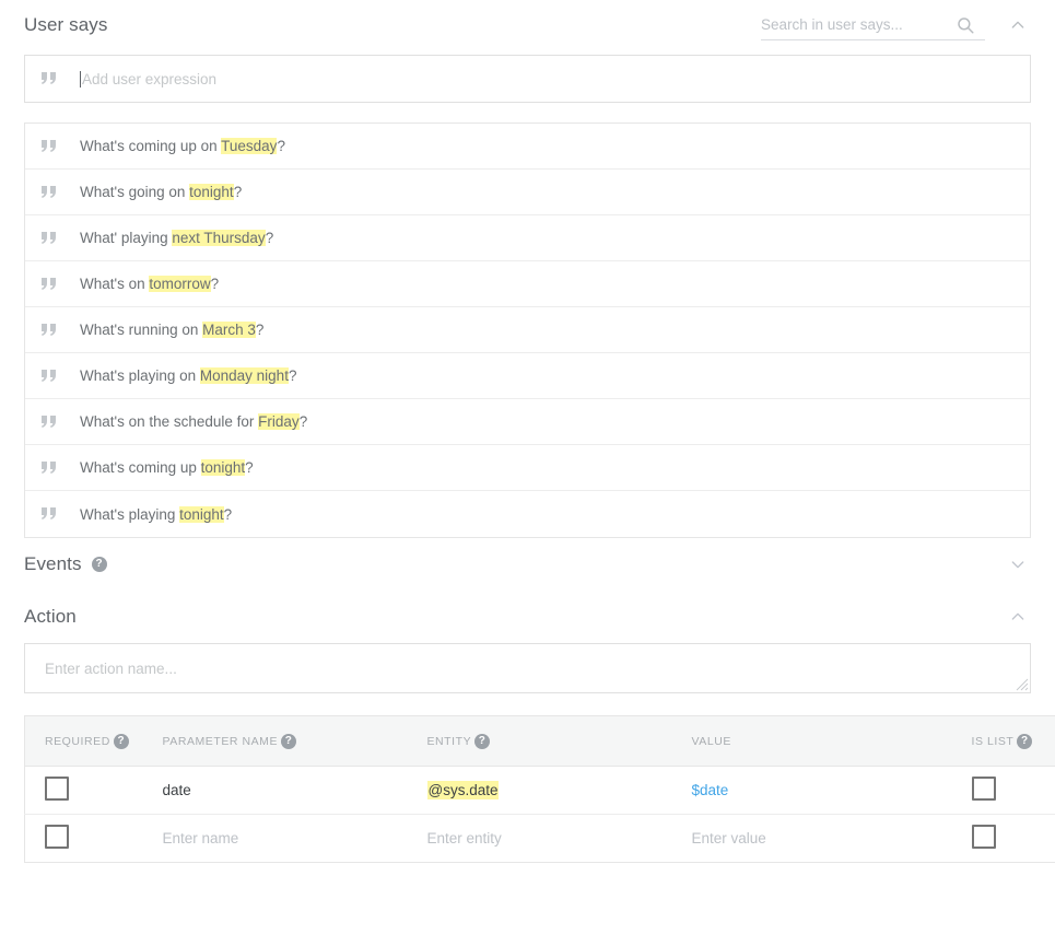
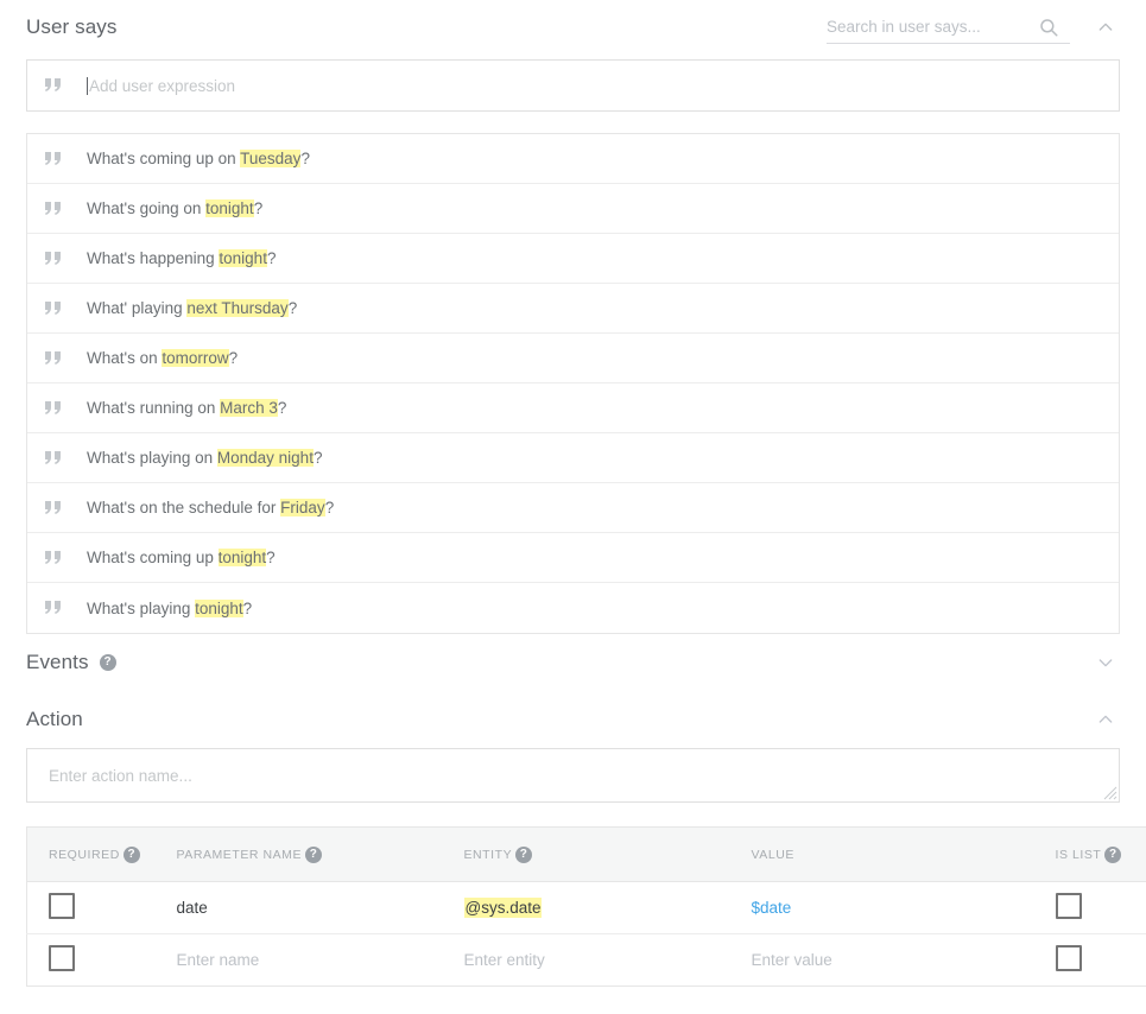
  User says
  Search in user says...
  Add user expression
  What's coming up on Tuesday?
  What's going on tonight?
+ What's happening tonight?
  What' playing next Thursday?
  What's on tomorrow?
  What's running on March 3?
  What's playing on Monday night?
  What's on the schedule for Friday?
  What's coming up tonight?
  What's playing tonight?
  Events
  ?
  Action
  Enter action name...
  REQUIRED ?	PARAMETER NAME ?	ENTITY ?	VALUE	IS LIST ?
  	date	@sys.date	$date
  	Enter name	Enter entity	Enter value
